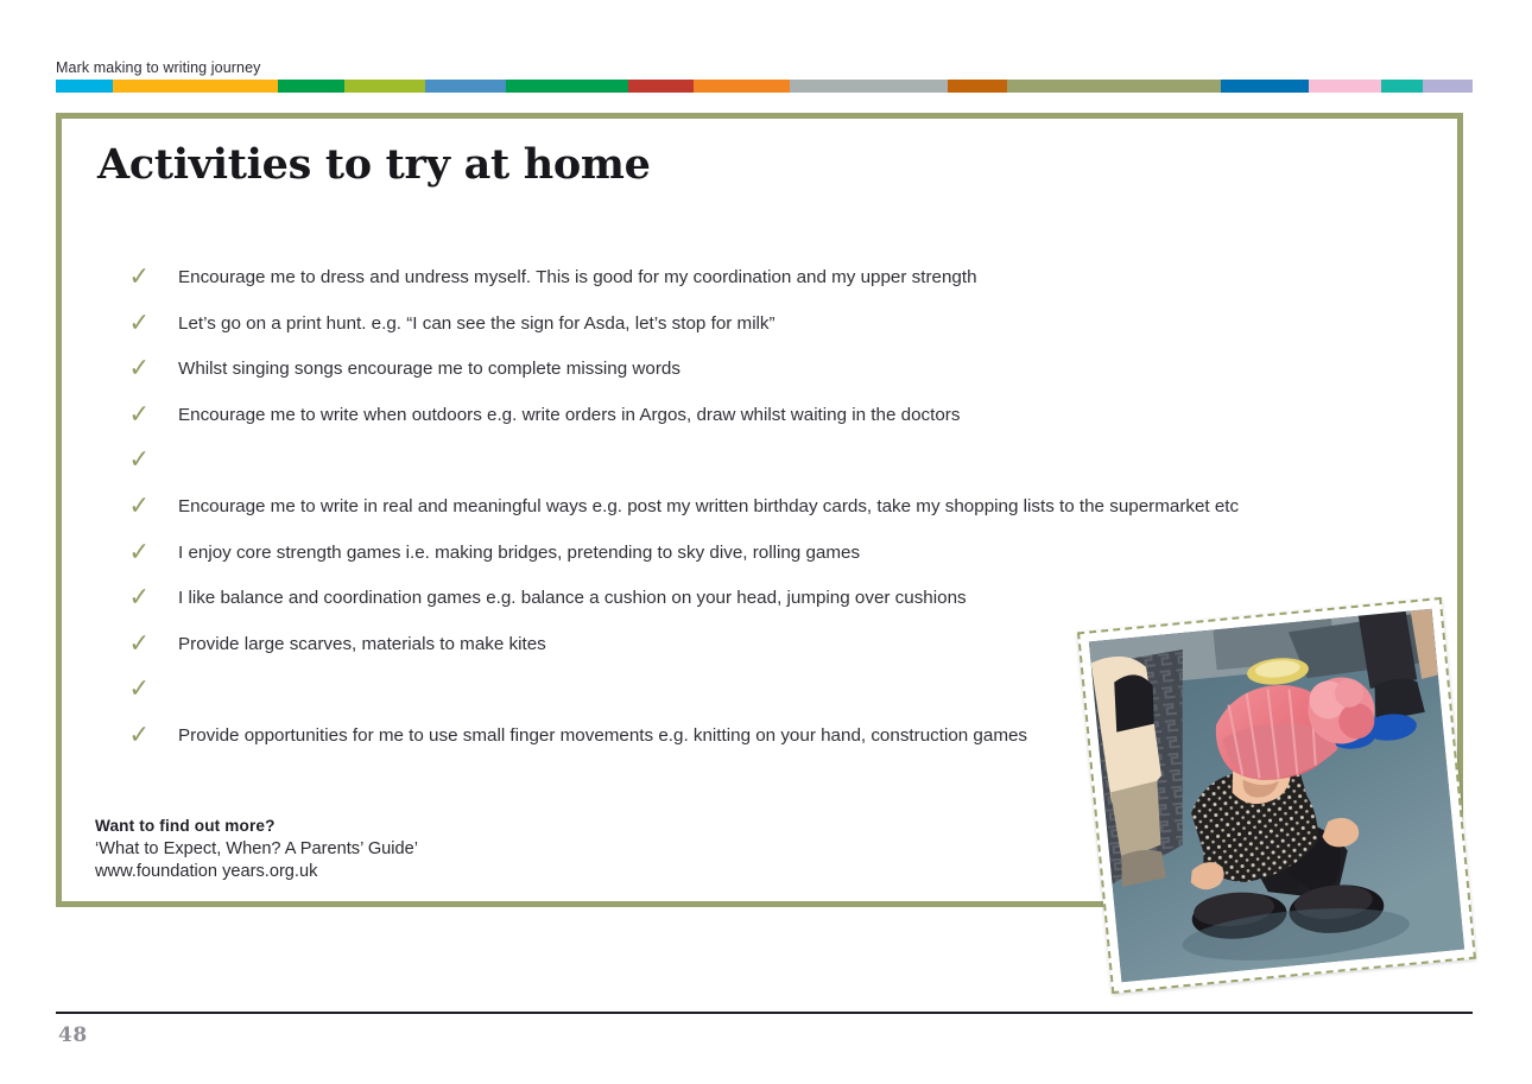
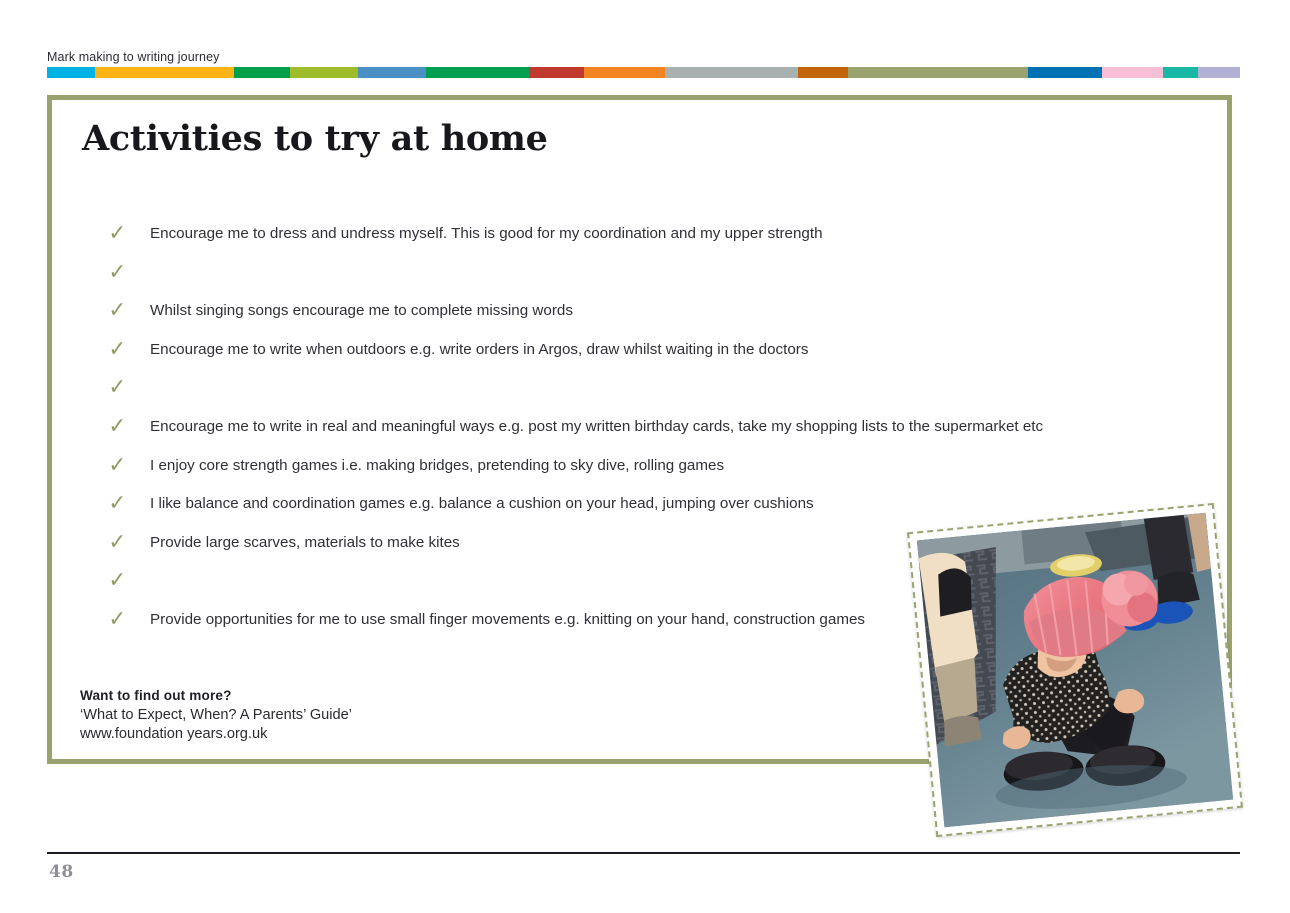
  Mark making to writing journey
  Activities to try at home
  ✓
  Encourage me to dress and undress myself. This is good for my coordination and my upper strength
  ✓
- Let’s go on a print hunt. e.g. “I can see the sign for Asda, let’s stop for milk”
  ✓
  Whilst singing songs encourage me to complete missing words
  ✓
  Encourage me to write when outdoors e.g. write orders in Argos, draw whilst waiting in the doctors
  ✓
  ✓
  Encourage me to write in real and meaningful ways e.g. post my written birthday cards, take my shopping lists to the supermarket etc
  ✓
  I enjoy core strength games i.e. making bridges, pretending to sky dive, rolling games
  ✓
  I like balance and coordination games e.g. balance a cushion on your head, jumping over cushions
  ✓
  Provide large scarves, materials to make kites
  ✓
  ✓
  Provide opportunities for me to use small finger movements e.g. knitting on your hand, construction games
  Want to find out more?
  ‘What to Expect, When? A Parents’ Guide’
  www.foundation years.org.uk
  48
